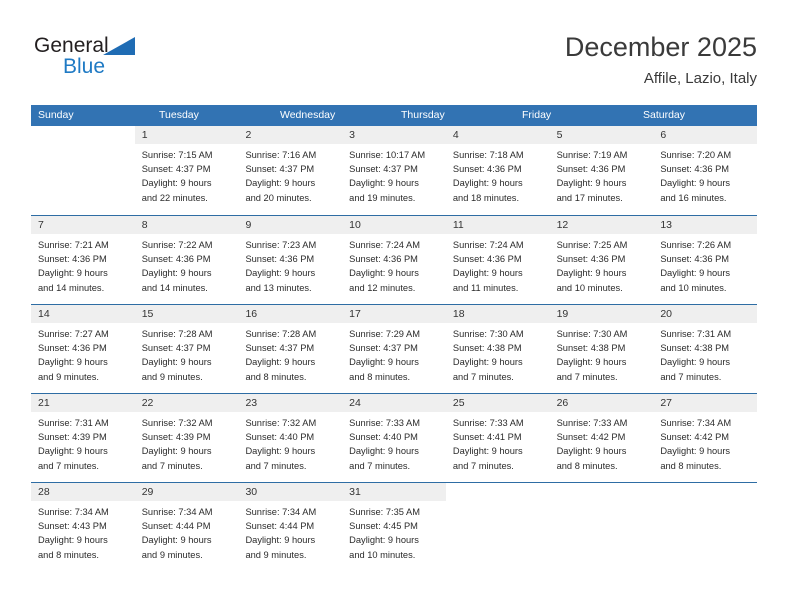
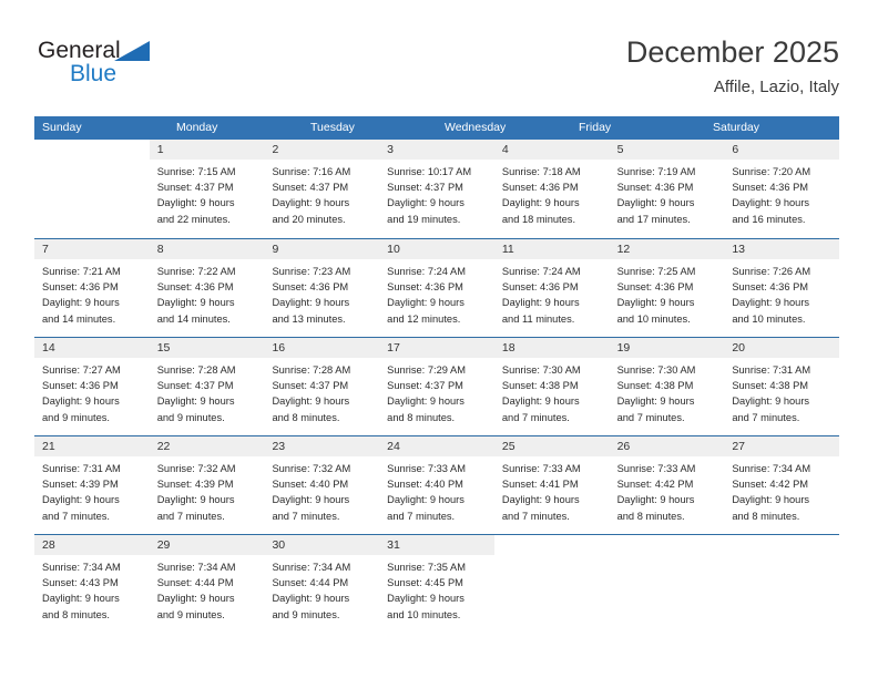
  General
  Blue
  December 2025
  Affile, Lazio, Italy
  Sunday
+ Monday
  Tuesday
  Wednesday
- Thursday
  Friday
  Saturday
  1
  Sunrise: 7:15 AM
  Sunset: 4:37 PM
  Daylight: 9 hours
  and 22 minutes.
  2
  Sunrise: 7:16 AM
  Sunset: 4:37 PM
  Daylight: 9 hours
  and 20 minutes.
  3
  Sunrise: 10:17 AM
  Sunset: 4:37 PM
  Daylight: 9 hours
  and 19 minutes.
  4
  Sunrise: 7:18 AM
  Sunset: 4:36 PM
  Daylight: 9 hours
  and 18 minutes.
  5
  Sunrise: 7:19 AM
  Sunset: 4:36 PM
  Daylight: 9 hours
  and 17 minutes.
  6
  Sunrise: 7:20 AM
  Sunset: 4:36 PM
  Daylight: 9 hours
  and 16 minutes.
  7
  Sunrise: 7:21 AM
  Sunset: 4:36 PM
  Daylight: 9 hours
  and 14 minutes.
  8
  Sunrise: 7:22 AM
  Sunset: 4:36 PM
  Daylight: 9 hours
  and 14 minutes.
  9
  Sunrise: 7:23 AM
  Sunset: 4:36 PM
  Daylight: 9 hours
  and 13 minutes.
  10
  Sunrise: 7:24 AM
  Sunset: 4:36 PM
  Daylight: 9 hours
  and 12 minutes.
  11
  Sunrise: 7:24 AM
  Sunset: 4:36 PM
  Daylight: 9 hours
  and 11 minutes.
  12
  Sunrise: 7:25 AM
  Sunset: 4:36 PM
  Daylight: 9 hours
  and 10 minutes.
  13
  Sunrise: 7:26 AM
  Sunset: 4:36 PM
  Daylight: 9 hours
  and 10 minutes.
  14
  Sunrise: 7:27 AM
  Sunset: 4:36 PM
  Daylight: 9 hours
  and 9 minutes.
  15
  Sunrise: 7:28 AM
  Sunset: 4:37 PM
  Daylight: 9 hours
  and 9 minutes.
  16
  Sunrise: 7:28 AM
  Sunset: 4:37 PM
  Daylight: 9 hours
  and 8 minutes.
  17
  Sunrise: 7:29 AM
  Sunset: 4:37 PM
  Daylight: 9 hours
  and 8 minutes.
  18
  Sunrise: 7:30 AM
  Sunset: 4:38 PM
  Daylight: 9 hours
  and 7 minutes.
  19
  Sunrise: 7:30 AM
  Sunset: 4:38 PM
  Daylight: 9 hours
  and 7 minutes.
  20
  Sunrise: 7:31 AM
  Sunset: 4:38 PM
  Daylight: 9 hours
  and 7 minutes.
  21
  Sunrise: 7:31 AM
  Sunset: 4:39 PM
  Daylight: 9 hours
  and 7 minutes.
  22
  Sunrise: 7:32 AM
  Sunset: 4:39 PM
  Daylight: 9 hours
  and 7 minutes.
  23
  Sunrise: 7:32 AM
  Sunset: 4:40 PM
  Daylight: 9 hours
  and 7 minutes.
  24
  Sunrise: 7:33 AM
  Sunset: 4:40 PM
  Daylight: 9 hours
  and 7 minutes.
  25
  Sunrise: 7:33 AM
  Sunset: 4:41 PM
  Daylight: 9 hours
  and 7 minutes.
  26
  Sunrise: 7:33 AM
  Sunset: 4:42 PM
  Daylight: 9 hours
  and 8 minutes.
  27
  Sunrise: 7:34 AM
  Sunset: 4:42 PM
  Daylight: 9 hours
  and 8 minutes.
  28
  Sunrise: 7:34 AM
  Sunset: 4:43 PM
  Daylight: 9 hours
  and 8 minutes.
  29
  Sunrise: 7:34 AM
  Sunset: 4:44 PM
  Daylight: 9 hours
  and 9 minutes.
  30
  Sunrise: 7:34 AM
  Sunset: 4:44 PM
  Daylight: 9 hours
  and 9 minutes.
  31
  Sunrise: 7:35 AM
  Sunset: 4:45 PM
  Daylight: 9 hours
  and 10 minutes.
